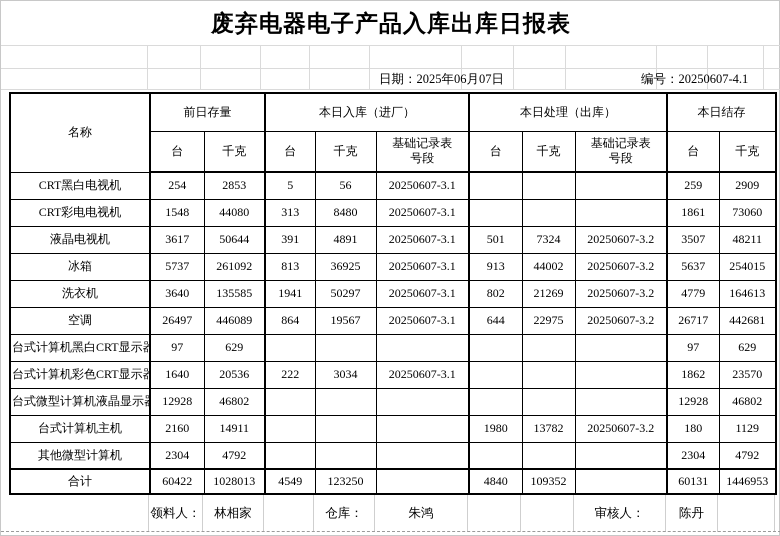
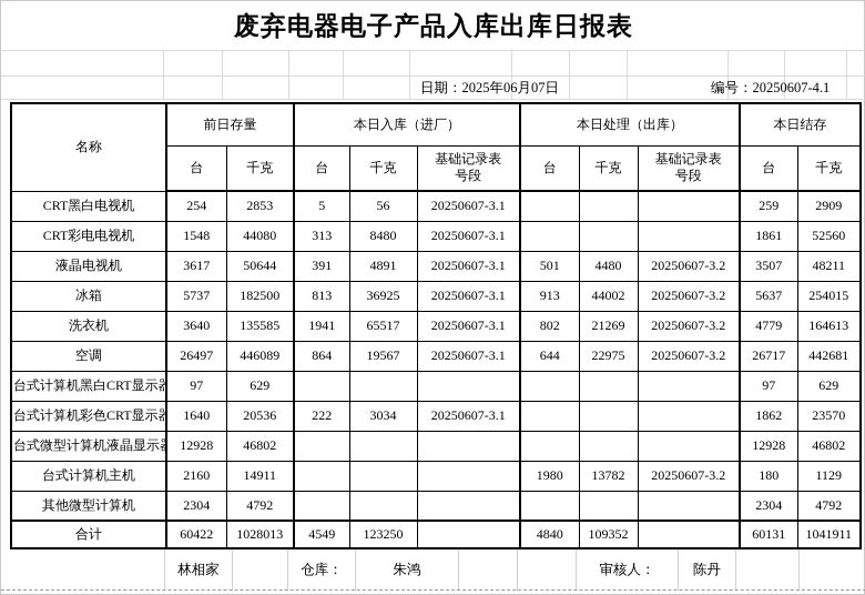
  废弃电器电子产品入库出库日报表
  日期：2025年06月07日
  编号：20250607-4.1
  名称	前日存量	本日入库（进厂）	本日处理（出库）	本日结存
  台	千克	台	千克	基础记录表 号段	台	千克	基础记录表 号段	台	千克
  CRT黑白电视机	254	2853	5	56	20250607-3.1				259	2909
- CRT彩电电视机	1548	44080	313	8480	20250607-3.1				1861	73060
+ CRT彩电电视机	1548	44080	313	8480	20250607-3.1				1861	52560
- 液晶电视机	3617	50644	391	4891	20250607-3.1	501	7324	20250607-3.2	3507	48211
+ 液晶电视机	3617	50644	391	4891	20250607-3.1	501	4480	20250607-3.2	3507	48211
- 冰箱	5737	261092	813	36925	20250607-3.1	913	44002	20250607-3.2	5637	254015
+ 冰箱	5737	182500	813	36925	20250607-3.1	913	44002	20250607-3.2	5637	254015
- 洗衣机	3640	135585	1941	50297	20250607-3.1	802	21269	20250607-3.2	4779	164613
+ 洗衣机	3640	135585	1941	65517	20250607-3.1	802	21269	20250607-3.2	4779	164613
  空调	26497	446089	864	19567	20250607-3.1	644	22975	20250607-3.2	26717	442681
  台式计算机黑白CRT显示器	97	629							97	629
  台式计算机彩色CRT显示器	1640	20536	222	3034	20250607-3.1				1862	23570
  台式微型计算机液晶显示	12928	46802							12928	46802
  台式计算机主机	2160	14911				1980	13782	20250607-3.2	180	1129
  其他微型计算机	2304	4792							2304	4792
- 合计	60422	1028013	4549	123250		4840	109352		60131	1446953
+ 合计	60422	1028013	4549	123250		4840	109352		60131	1041911
- 领料人：
  林相家
  仓库：
  朱鸿
  审核人：
  陈丹
